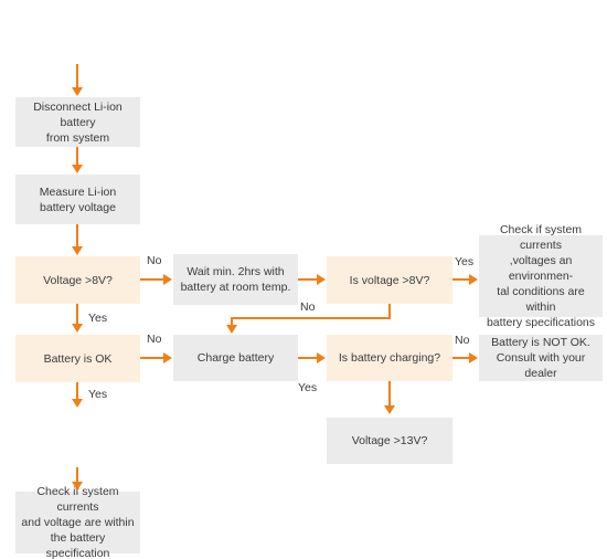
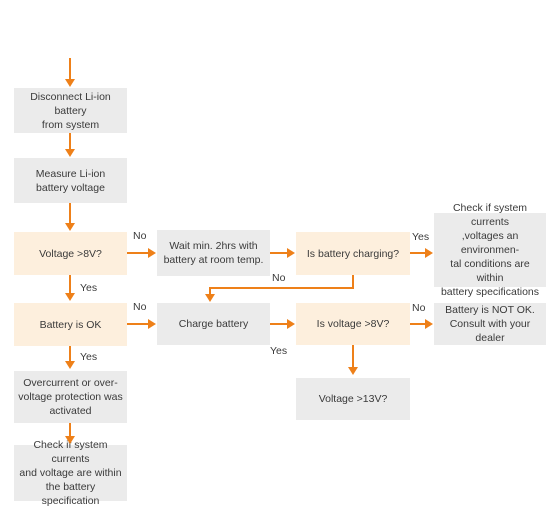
  Disconnect Li-ion battery
  from system
  Measure Li-ion
  battery voltage
  Voltage >8V?
  Wait min. 2hrs with
  battery at room temp.
- Is voltage >8V?
+ Is battery charging?
  Check if system currents
  ,voltages an environmen-
  tal conditions are within
  battery specifications
  Battery is OK
  Charge battery
- Is battery charging?
+ Is voltage >8V?
  Battery is NOT OK.
  Consult with your dealer
+ Overcurrent or over-
+ voltage protection was
+ activated
  Voltage >13V?
  Check if system currents
  and voltage are within
  the battery specification
  No
  Yes
  Yes
  No
  No
  Yes
  No
  Yes
